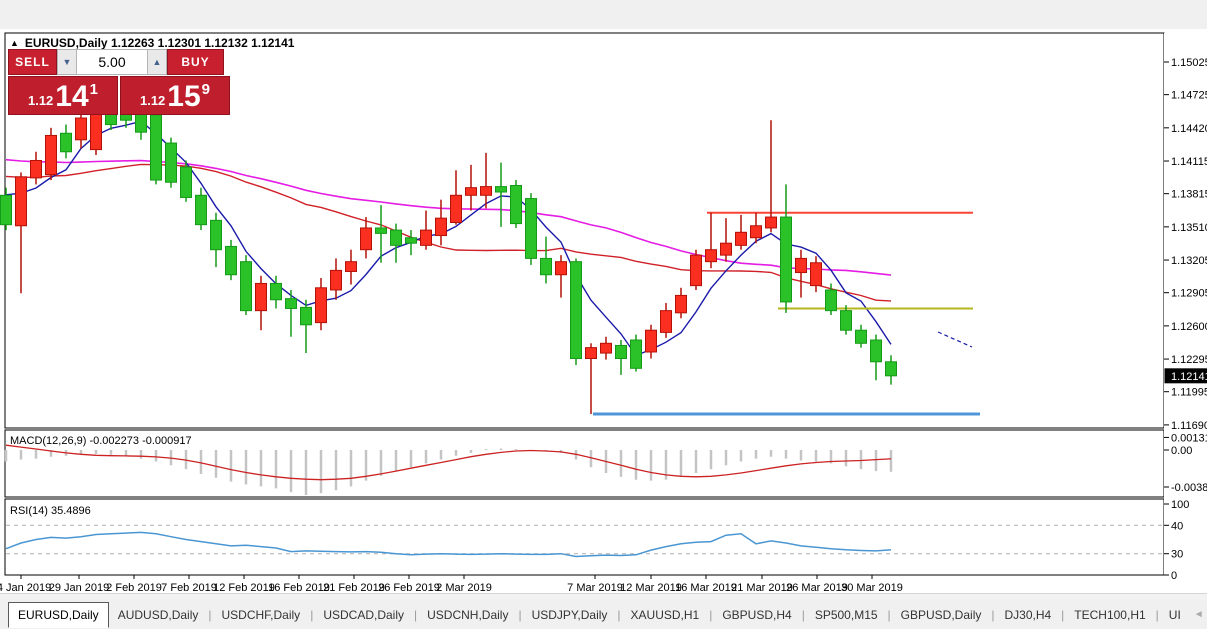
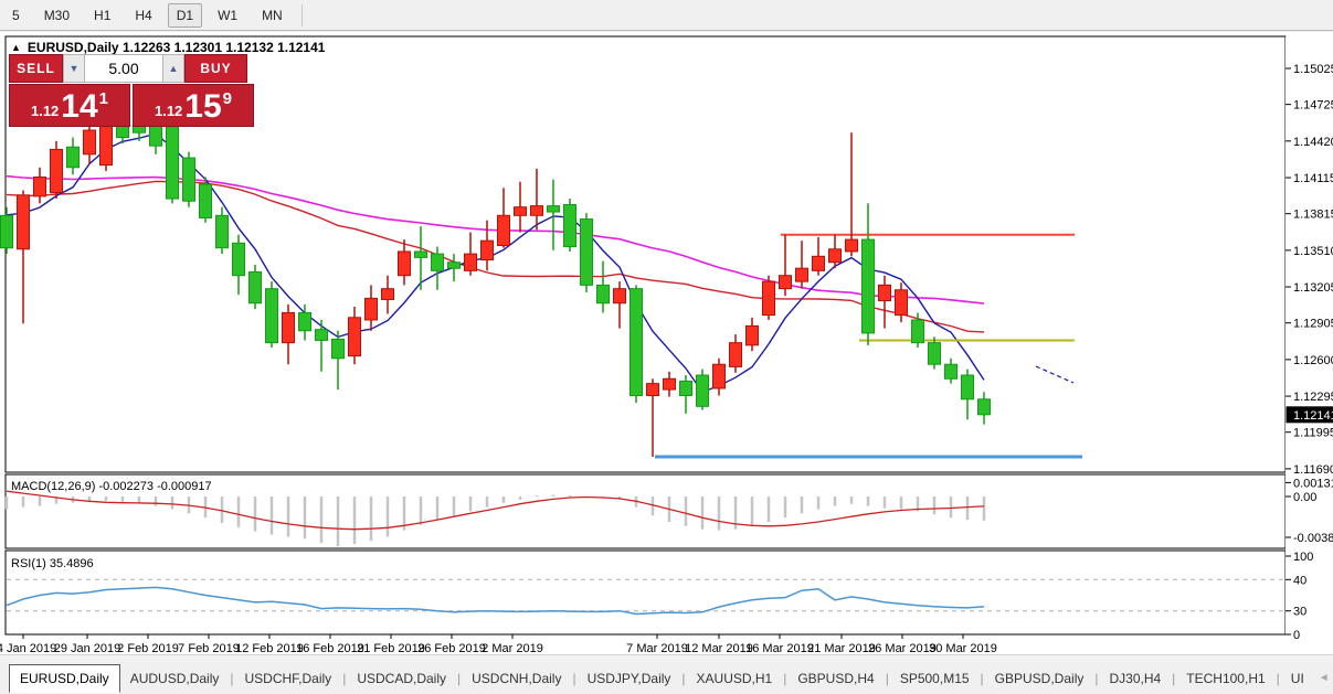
+ 5
+ M30
+ H1
+ H4
+ D1
+ W1
+ MN
  1.1502
  1.1472
  1.1442
  1.1411
  1.1381
  1.1351
  1.1320
  1.1290
  1.1260
  1.1229
  1.1199
  1.1169
  0.0013
  0.00
  -0.0038
  100
  40
  30
  0
  1.1214
  Jan 2019
  29 Jan 2019
  2 Feb 2019
  7 Feb 2019
  12 Feb 2019
  16 Feb 2019
  21 Feb 2019
  26 Feb 2019
  2 Mar 2019
  7 Mar 2019
  12 Mar 2019
  16 Mar 2019
  21 Mar 2019
  26 Mar 2019
  30 Mar 2019
  ▲
  EURUSD,Daily 1.12263 1.12301 1.12132 1.12141
  SELL
  ▼
  5.00
  ▲
  BUY
  1.12
  14
  1
  1.12
  15
  9
  MACD(12,26,9) -0.002273 -0.000917
- RSI(14) 35.4896
+ RSI(1) 35.4896
  EURUSD,Daily
  AUDUSD,Daily
  |
  USDCHF,Daily
  |
  USDCAD,Daily
  |
  USDCNH,Daily
  |
  USDJPY,Daily
  |
  XAUUSD,H1
  |
  GBPUSD,H4
  |
  SP500,M15
  |
  GBPUSD,Daily
  |
  DJ30,H4
  |
  TECH100,H1
  |
  UI
  ◄
